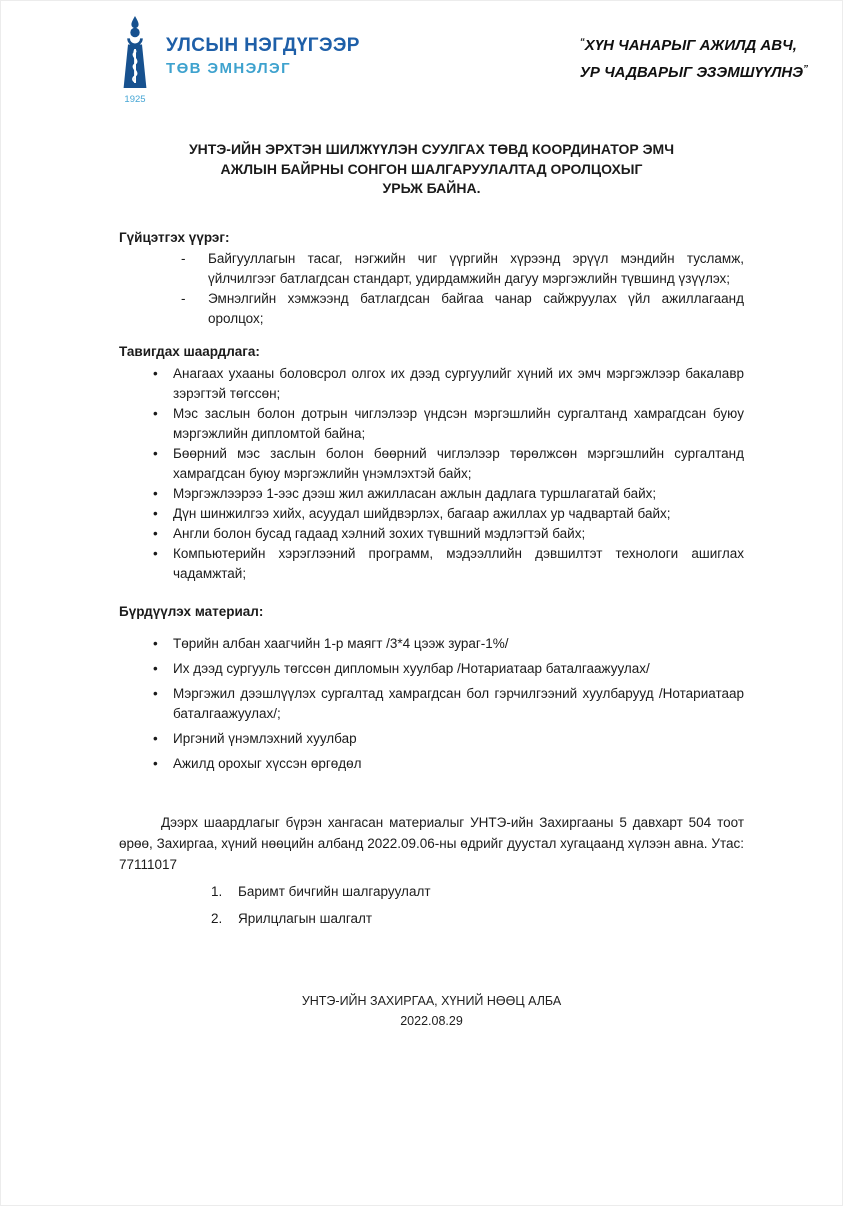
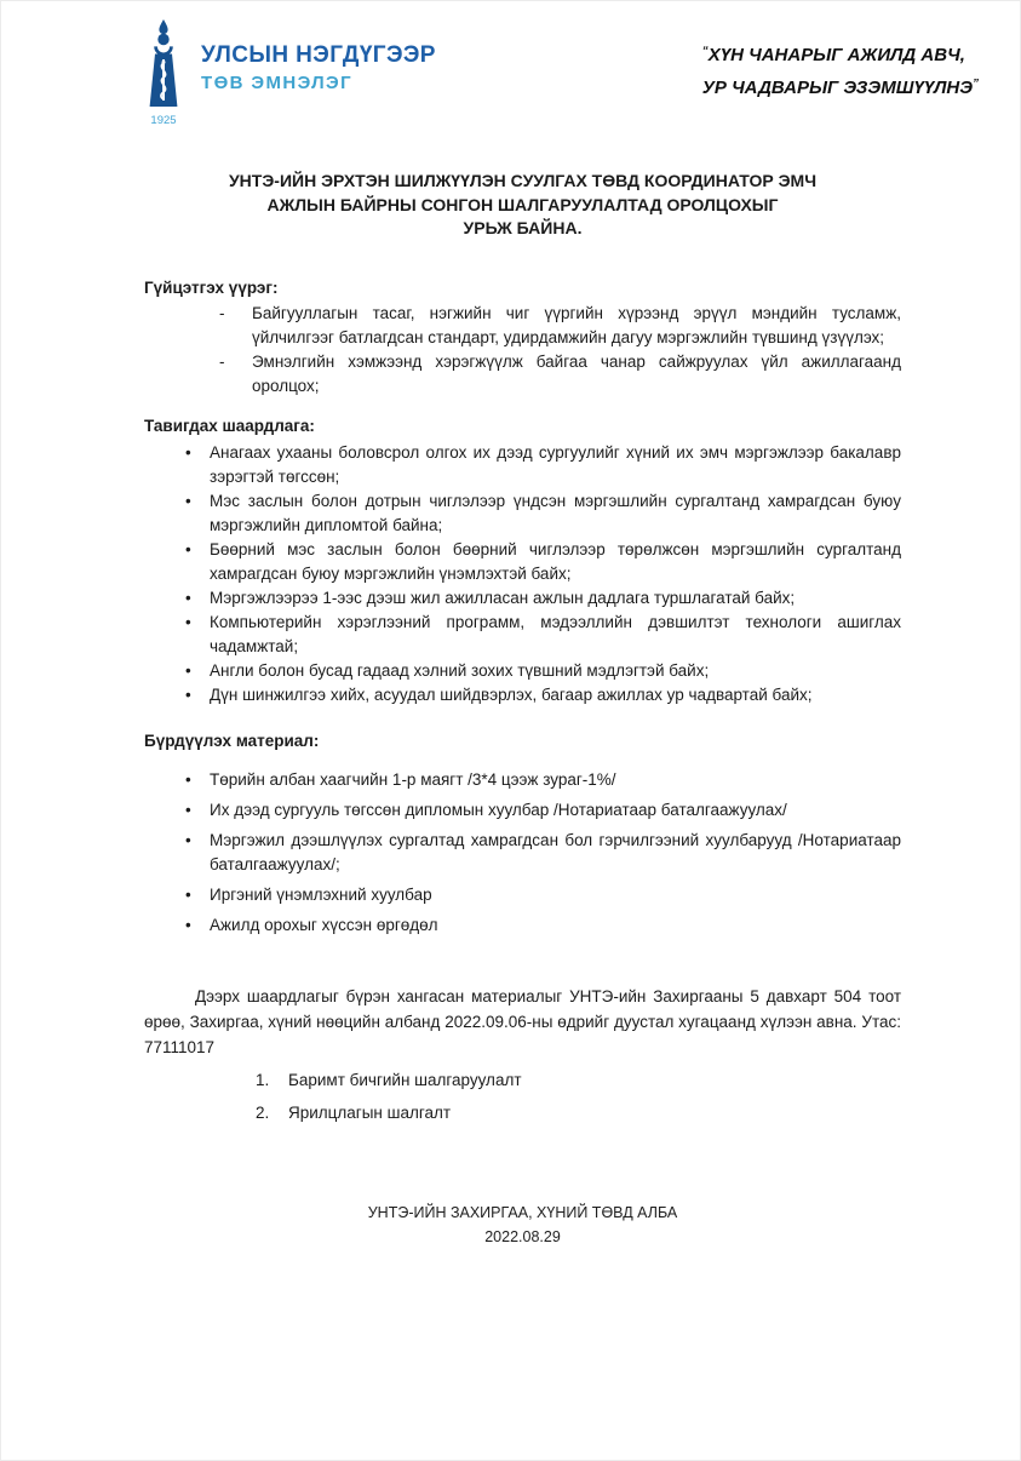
  1925
  УЛСЫН НЭГДҮГЭЭР
  ТӨВ ЭМНЭЛЭГ
  “ХҮН ЧАНАРЫГ АЖИЛД АВЧ,
  УР ЧАДВАРЫГ ЭЗЭМШҮҮЛНЭ”
  УНТЭ-ИЙН ЭРХТЭН ШИЛЖҮҮЛЭН СУУЛГАХ ТӨВД КООРДИНАТОР ЭМЧ
  АЖЛЫН БАЙРНЫ СОНГОН ШАЛГАРУУЛАЛТАД ОРОЛЦОХЫГ
  УРЬЖ БАЙНА.
  Гүйцэтгэх үүрэг:
  Байгууллагын тасаг, нэгжийн чиг үүргийн хүрээнд эрүүл мэндийн тусламж, үйлчилгээг батлагдсан стандарт, удирдамжийн дагуу мэргэжлийн түвшинд үзүүлэх;
- Эмнэлгийн хэмжээнд батлагдсан байгаа чанар сайжруулах үйл ажиллагаанд оролцох;
+ Эмнэлгийн хэмжээнд хэрэгжүүлж байгаа чанар сайжруулах үйл ажиллагаанд оролцох;
  Тавигдах шаардлага:
  Анагаах ухааны боловсрол олгох их дээд сургуулийг хүний их эмч мэргэжлээр бакалавр зэрэгтэй төгссөн;
  Мэс заслын болон дотрын чиглэлээр үндсэн мэргэшлийн сургалтанд хамрагдсан буюу мэргэжлийн дипломтой байна;
  Бөөрний мэс заслын болон бөөрний чиглэлээр төрөлжсөн мэргэшлийн сургалтанд хамрагдсан буюу мэргэжлийн үнэмлэхтэй байх;
  Мэргэжлээрээ 1-ээс дээш жил ажилласан ажлын дадлага туршлагатай байх;
- Дүн шинжилгээ хийх, асуудал шийдвэрлэх, багаар ажиллах ур чадвартай байх;
+ Компьютерийн хэрэглээний программ, мэдээллийн дэвшилтэт технологи ашиглах чадамжтай;
  Англи болон бусад гадаад хэлний зохих түвшний мэдлэгтэй байх;
- Компьютерийн хэрэглээний программ, мэдээллийн дэвшилтэт технологи ашиглах чадамжтай;
+ Дүн шинжилгээ хийх, асуудал шийдвэрлэх, багаар ажиллах ур чадвартай байх;
  Бүрдүүлэх материал:
  Төрийн албан хаагчийн 1-р маягт /3*4 цээж зураг-1%/
  Их дээд сургууль төгссөн дипломын хуулбар /Нотариатаар баталгаажуулах/
  Мэргэжил дээшлүүлэх сургалтад хамрагдсан бол гэрчилгээний хуулбарууд /Нотариатаар баталгаажуулах/;
  Иргэний үнэмлэхний хуулбар
  Ажилд орохыг хүссэн өргөдөл
  Дээрх шаардлагыг бүрэн хангасан материалыг УНТЭ-ийн Захиргааны 5 давхарт 504 тоот өрөө, Захиргаа, хүний нөөцийн албанд 2022.09.06-ны өдрийг дуустал хугацаанд хүлээн авна. Утас: 77111017
  Баримт бичгийн шалгаруулалт
  Ярилцлагын шалгалт
- УНТЭ-ИЙН ЗАХИРГАА, ХҮНИЙ НӨӨЦ АЛБА
+ УНТЭ-ИЙН ЗАХИРГАА, ХҮНИЙ ТӨВД АЛБА
  2022.08.29
